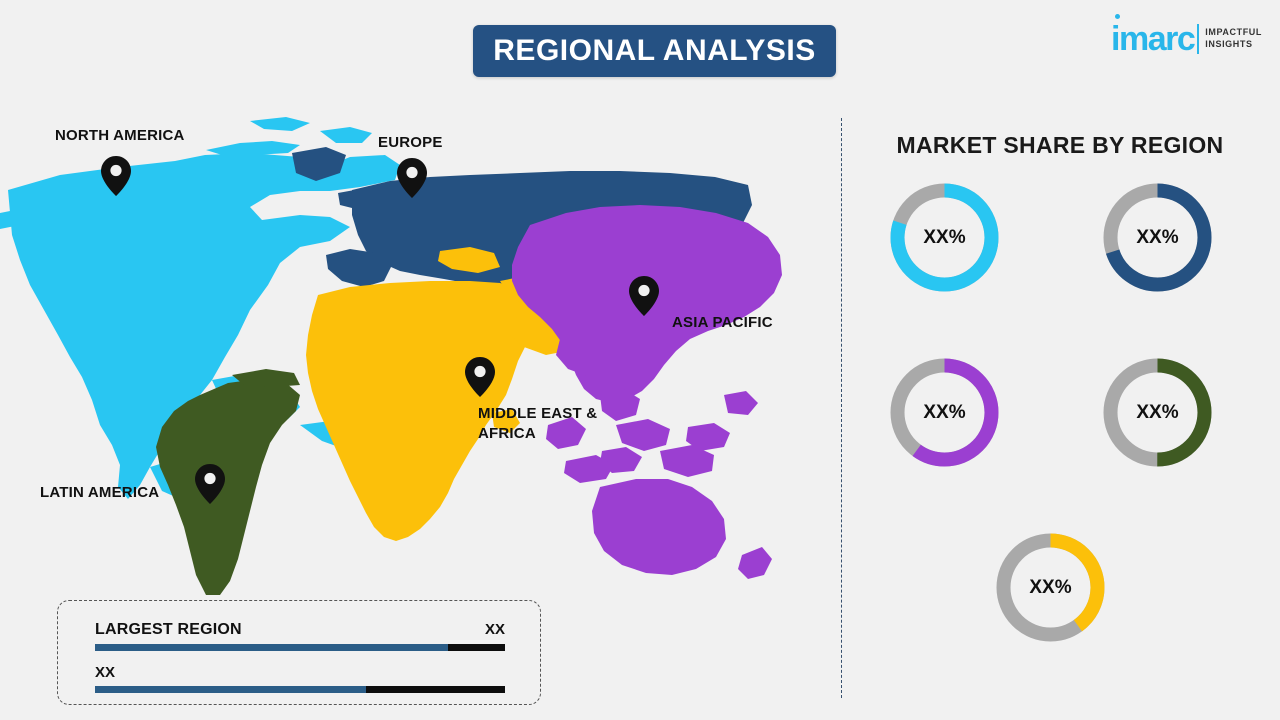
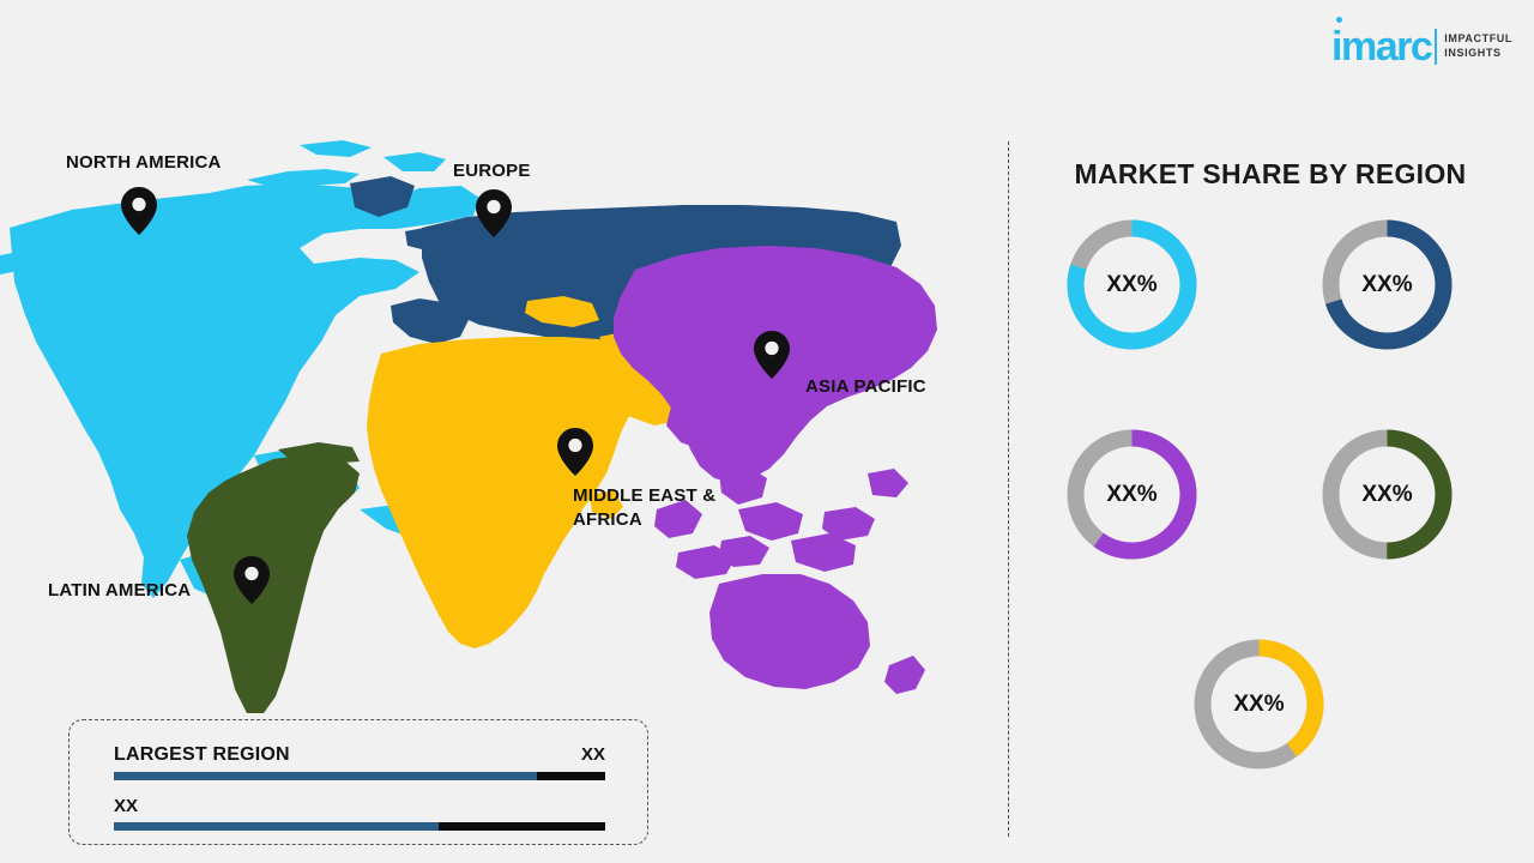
- REGIONAL ANALYSIS
  imarc
  IMPACTFUL
  INSIGHTS
  NORTH AMERICA
  EUROPE
  ASIA PACIFIC
  MIDDLE EAST &
  AFRICA
  LATIN AMERICA
  LARGEST REGION
  XX
  XX
  MARKET SHARE BY REGION
  XX%
  XX%
  XX%
  XX%
  XX%
